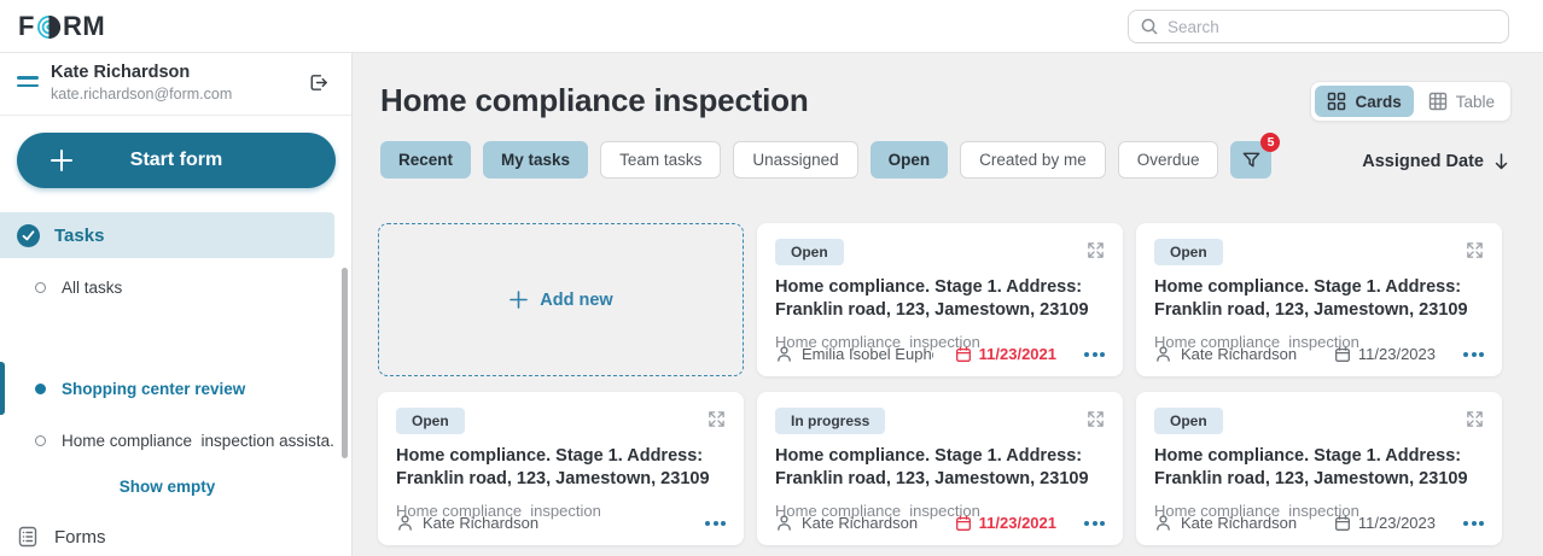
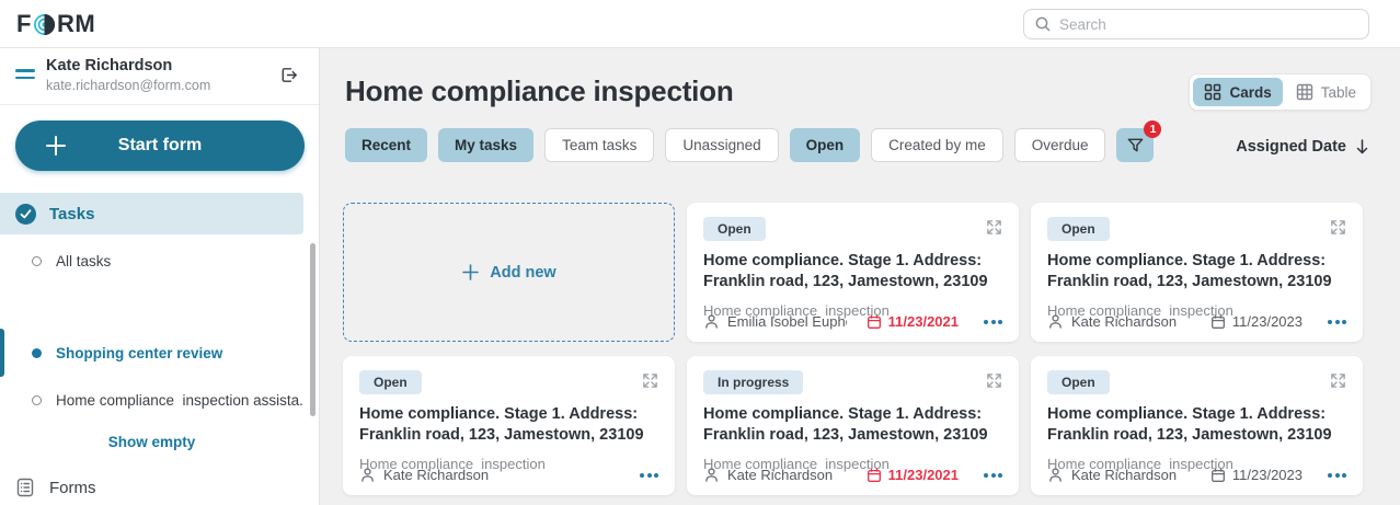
  F
  RM
  Search
  Kate Richardson
  kate.richardson@form.com
  Start form
  Tasks
  All tasks
  Shopping center review
  Home compliance inspection assista.
  Show empty
  Forms
  Home compliance inspection
  Cards
  Table
  Recent
  My tasks
  Team tasks
  Unassigned
  Open
  Created by me
  Overdue
- 5
+ 1
  Assigned Date
  Add new
  Open
  Home compliance. Stage 1. Address: Franklin road, 123, Jamestown, 23109
  Home compliance inspection
  11/23/2021
  Open
  Home compliance. Stage 1. Address: Franklin road, 123, Jamestown, 23109
  Home compliance inspection
  Kate Richardson
  11/23/2023
  Open
  Home compliance. Stage 1. Address: Franklin road, 123, Jamestown, 23109
  Home compliance inspection
  Kate Richardson
  In progress
  Home compliance. Stage 1. Address: Franklin road, 123, Jamestown, 23109
  Home compliance inspection
  Kate Richardson
  11/23/2021
  Open
  Home compliance. Stage 1. Address: Franklin road, 123, Jamestown, 23109
  Home compliance inspection
  Kate Richardson
  11/23/2023
